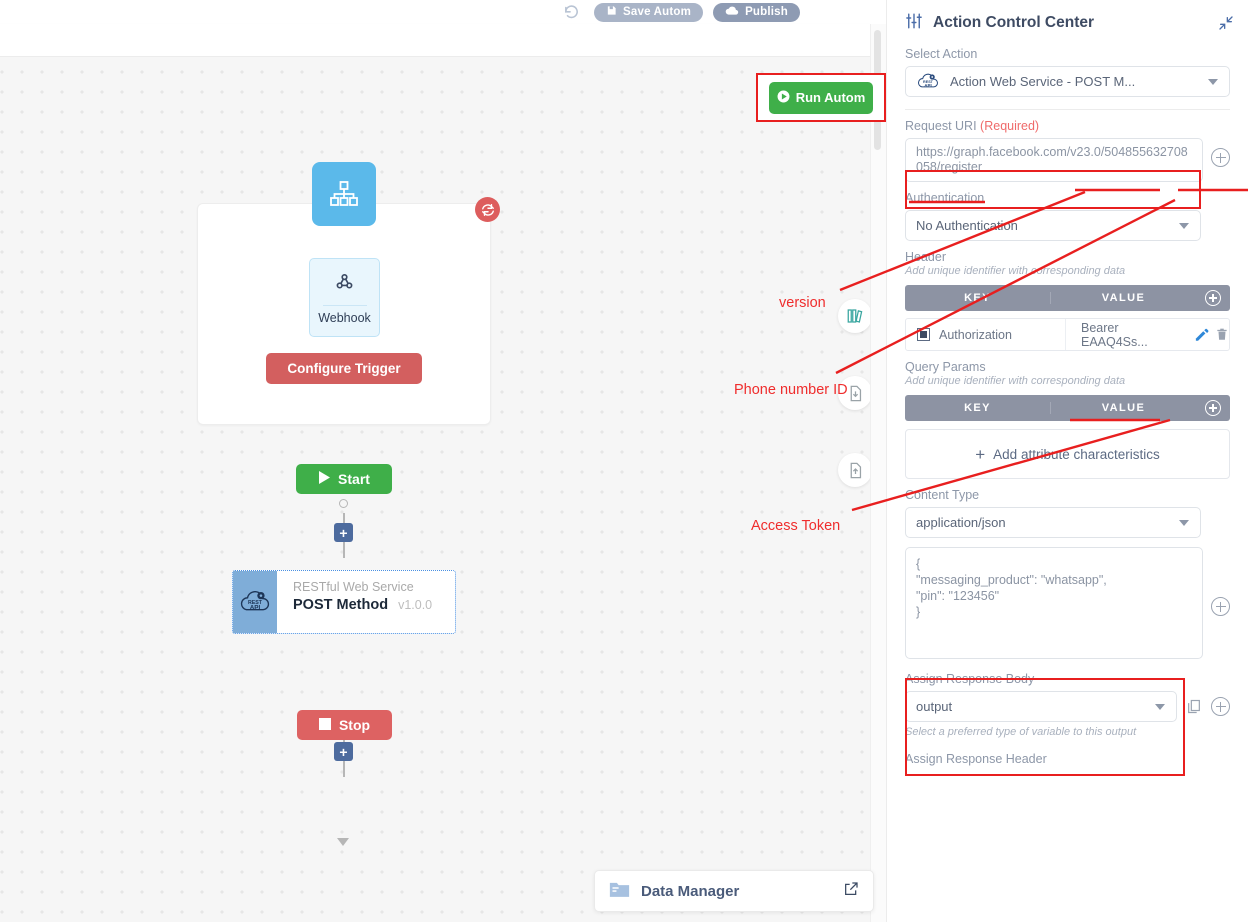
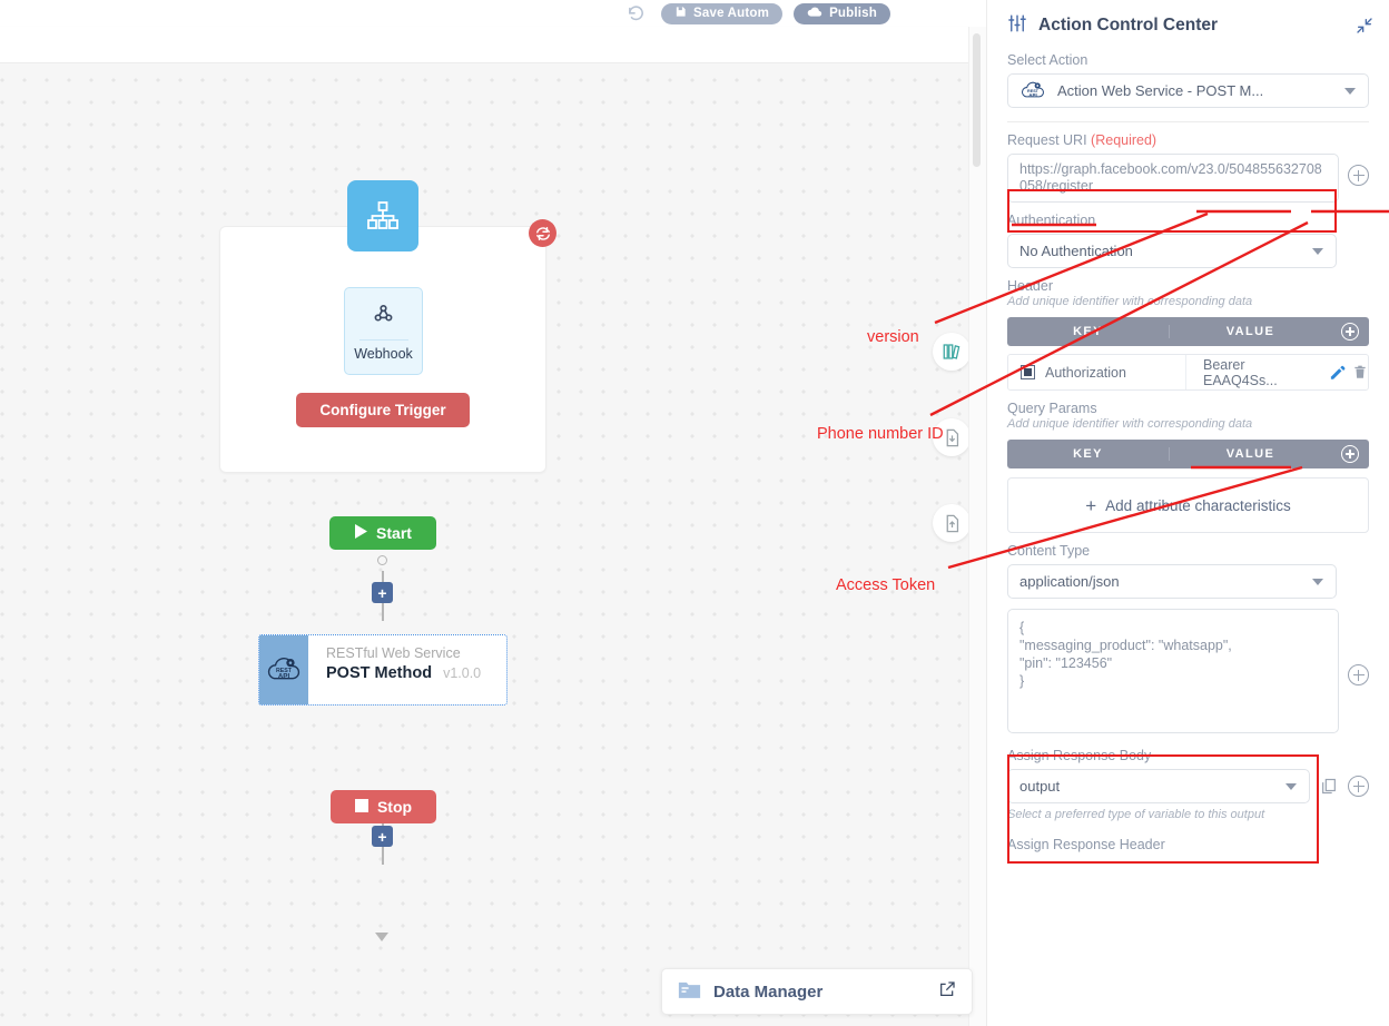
  Save Autom
  Publish
  Webhook
  Configure Trigger
  Start
  +
  RESTful Web Service
  POST Method v1.0.0
  +
  Stop
- Run Autom
  Data Manager
  version
  Phone number ID
  Access Token
  Action Control Center
  Select Action
  Action Web Service - POST M...
  Request URI (Required)
  https://graph.facebook.com/v23.0/504855632708058/register
  Authentication
  No Authenticaon
  Heder
  Add unique identifier withorresponding data
  KEY
  VALUE
  Authorization
  Bearer EAAQ4Ss...
  Query Params
  Add unique identifier with corresponding data
  KEY
  VALUE
  +
  Add attriute characteristics
  Content Type
  application/json
  {
  "messaging_product": "whatsapp",
  "pin": "123456"
  }
  Assign Response Body
  output
  Select a preferred type of variable to this output
  Assign Response Header
